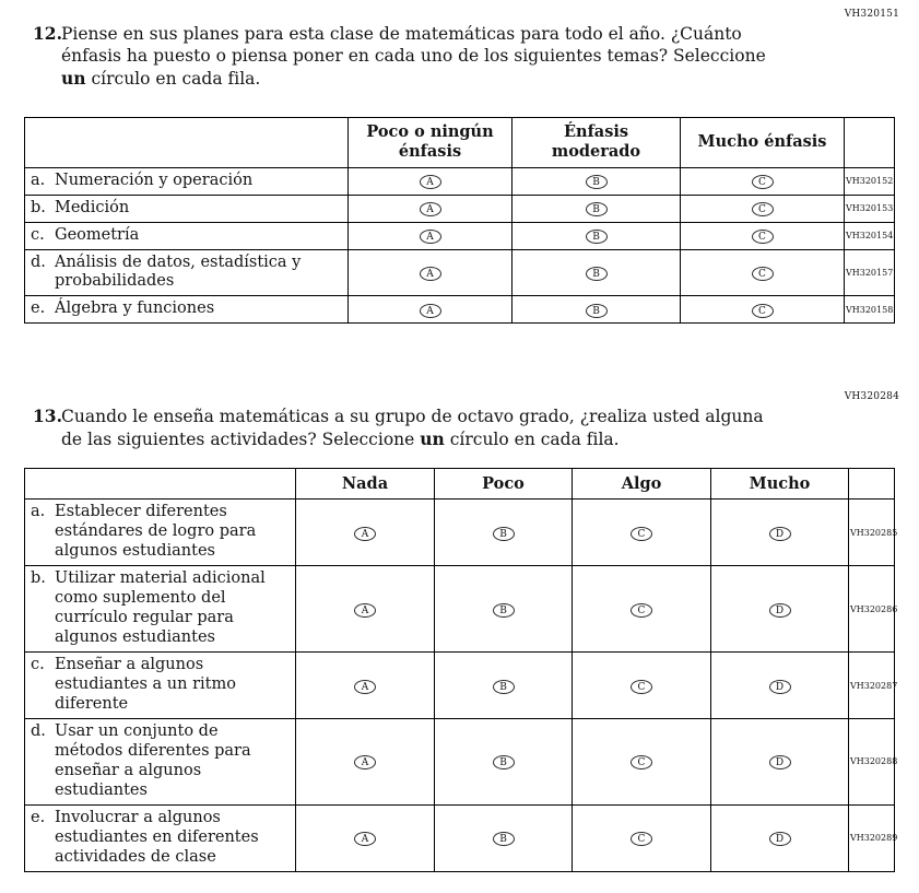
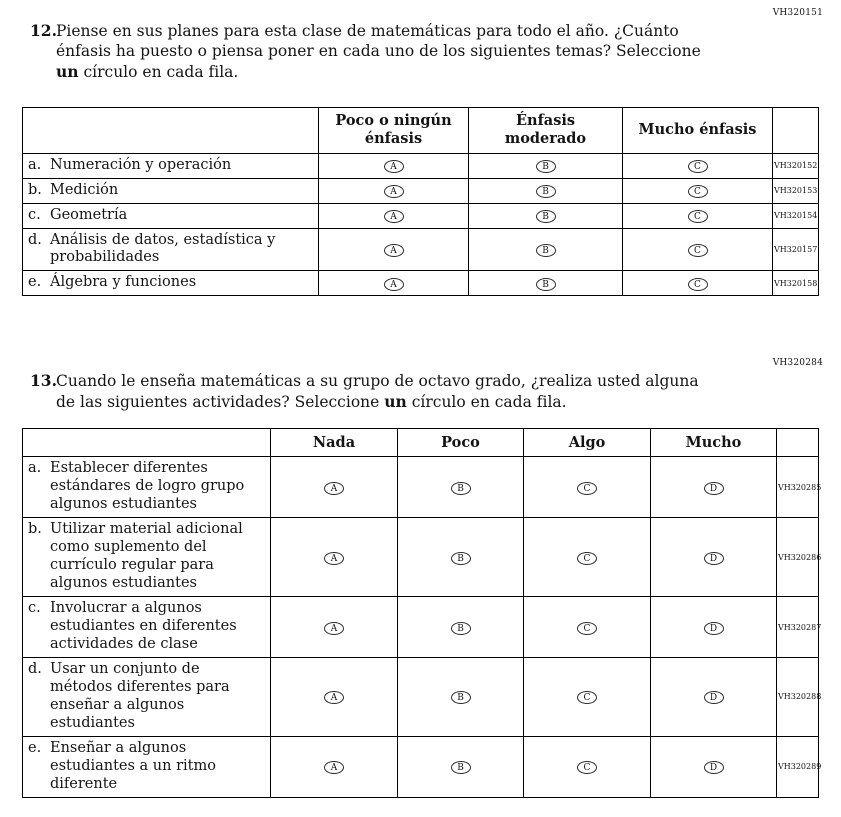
  VH320151
  12.
  Piense en sus planes para esta clase de matemáticas para todo el año. ¿Cuánto énfasis ha puesto o piensa poner en cada uno de los siguientes temas? Seleccione un círculo en cada fila.
  	Poco o ningún énfasis	Énfasis moderado	Mucho énfasis
  a. Numeración y operación	A	B	C	VH320152
  b. Medición	A	B	C	VH320153
  c. Geometría	A	B	C	VH320154
  d. Análisis de datos, estadística y probabilidades	A	B	C	VH320157
  e. Álgebra y funciones	A	B	C	VH320158
  VH320284
  13.
  Cuando le enseña matemáticas a su grupo de octavo grado, ¿realiza usted alguna de las siguientes actividades? Seleccione un círculo en cada fila.
  	Nada	Poco	Algo	Mucho
- a. Establecer diferentes estándares de logro para algunos estudiantes	A	B	C	D	VH320285
+ a. Establecer diferentes estándares de logro grupo algunos estudiantes	A	B	C	D	VH320285
  b. Utilizar material adicional como suplemento del currículo regular para algunos estudiantes	A	B	C	D	VH320286
- c. Enseñar a algunos estudiantes a un ritmo diferente	A	B	C	D	VH320287
+ c. Involucrar a algunos estudiantes en diferentes actividades de clase	A	B	C	D	VH320287
  d. Usar un conjunto de métodos diferentes para enseñar a algunos estudiantes	A	B	C	D	VH320288
- e. Involucrar a algunos estudiantes en diferentes actividades de clase	A	B	C	D	VH320289
+ e. Enseñar a algunos estudiantes a un ritmo diferente	A	B	C	D	VH320289
